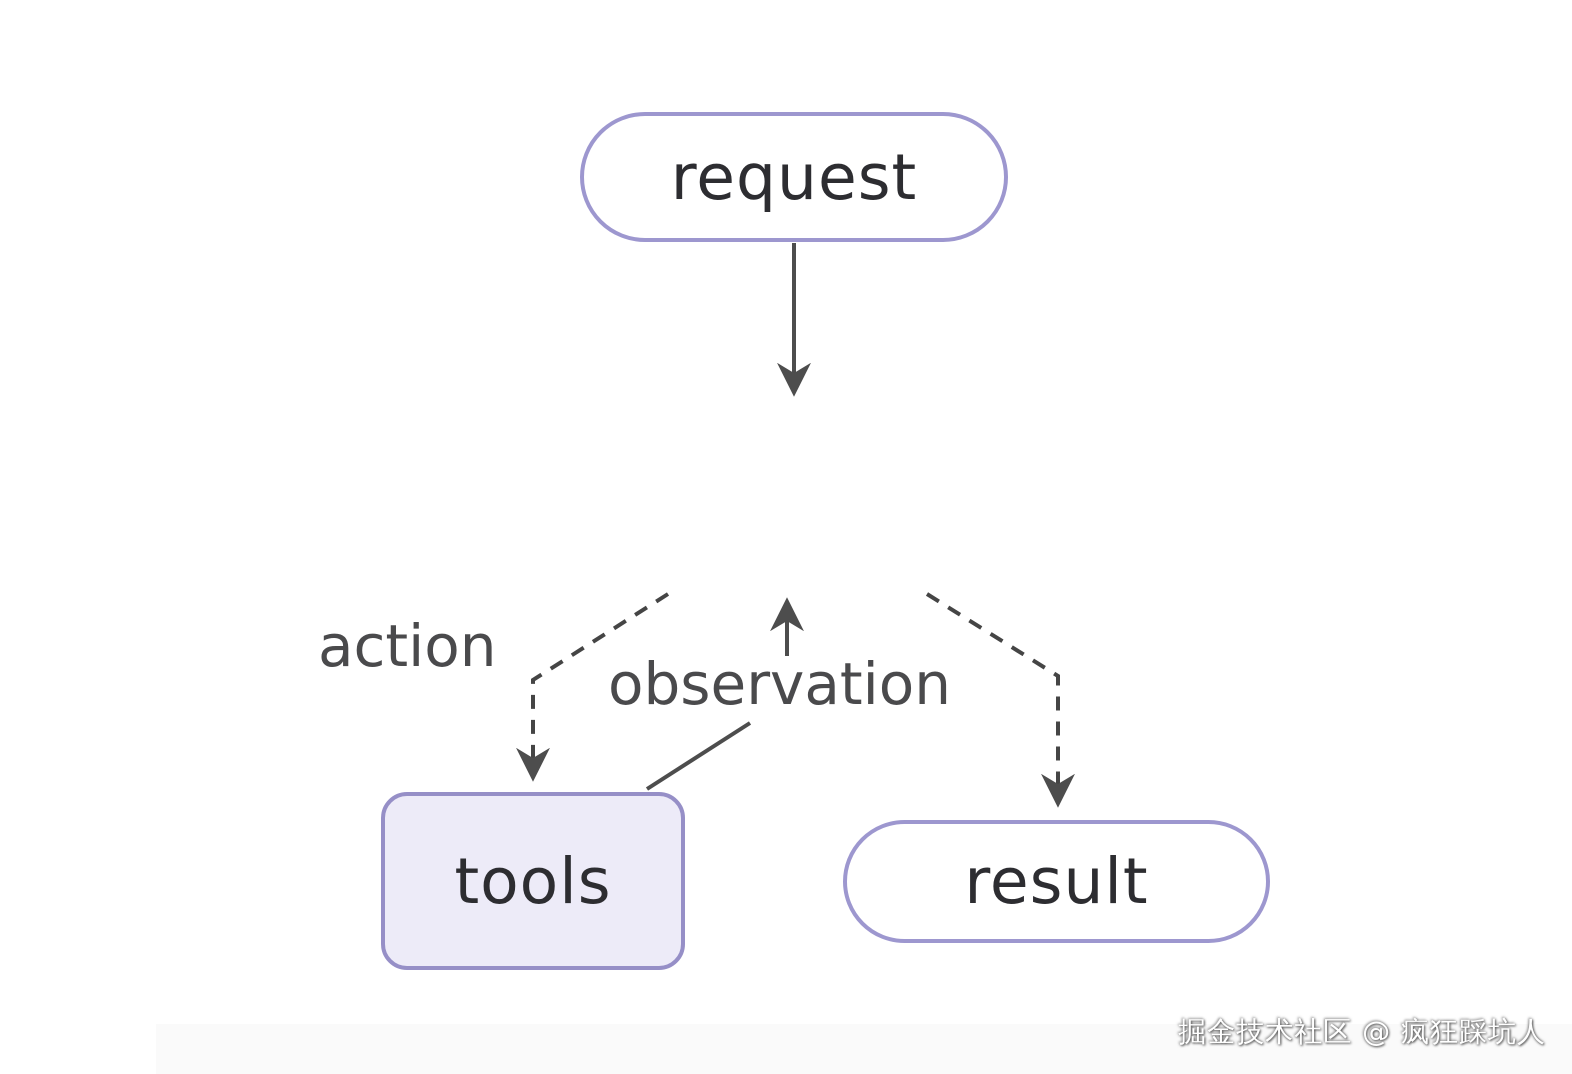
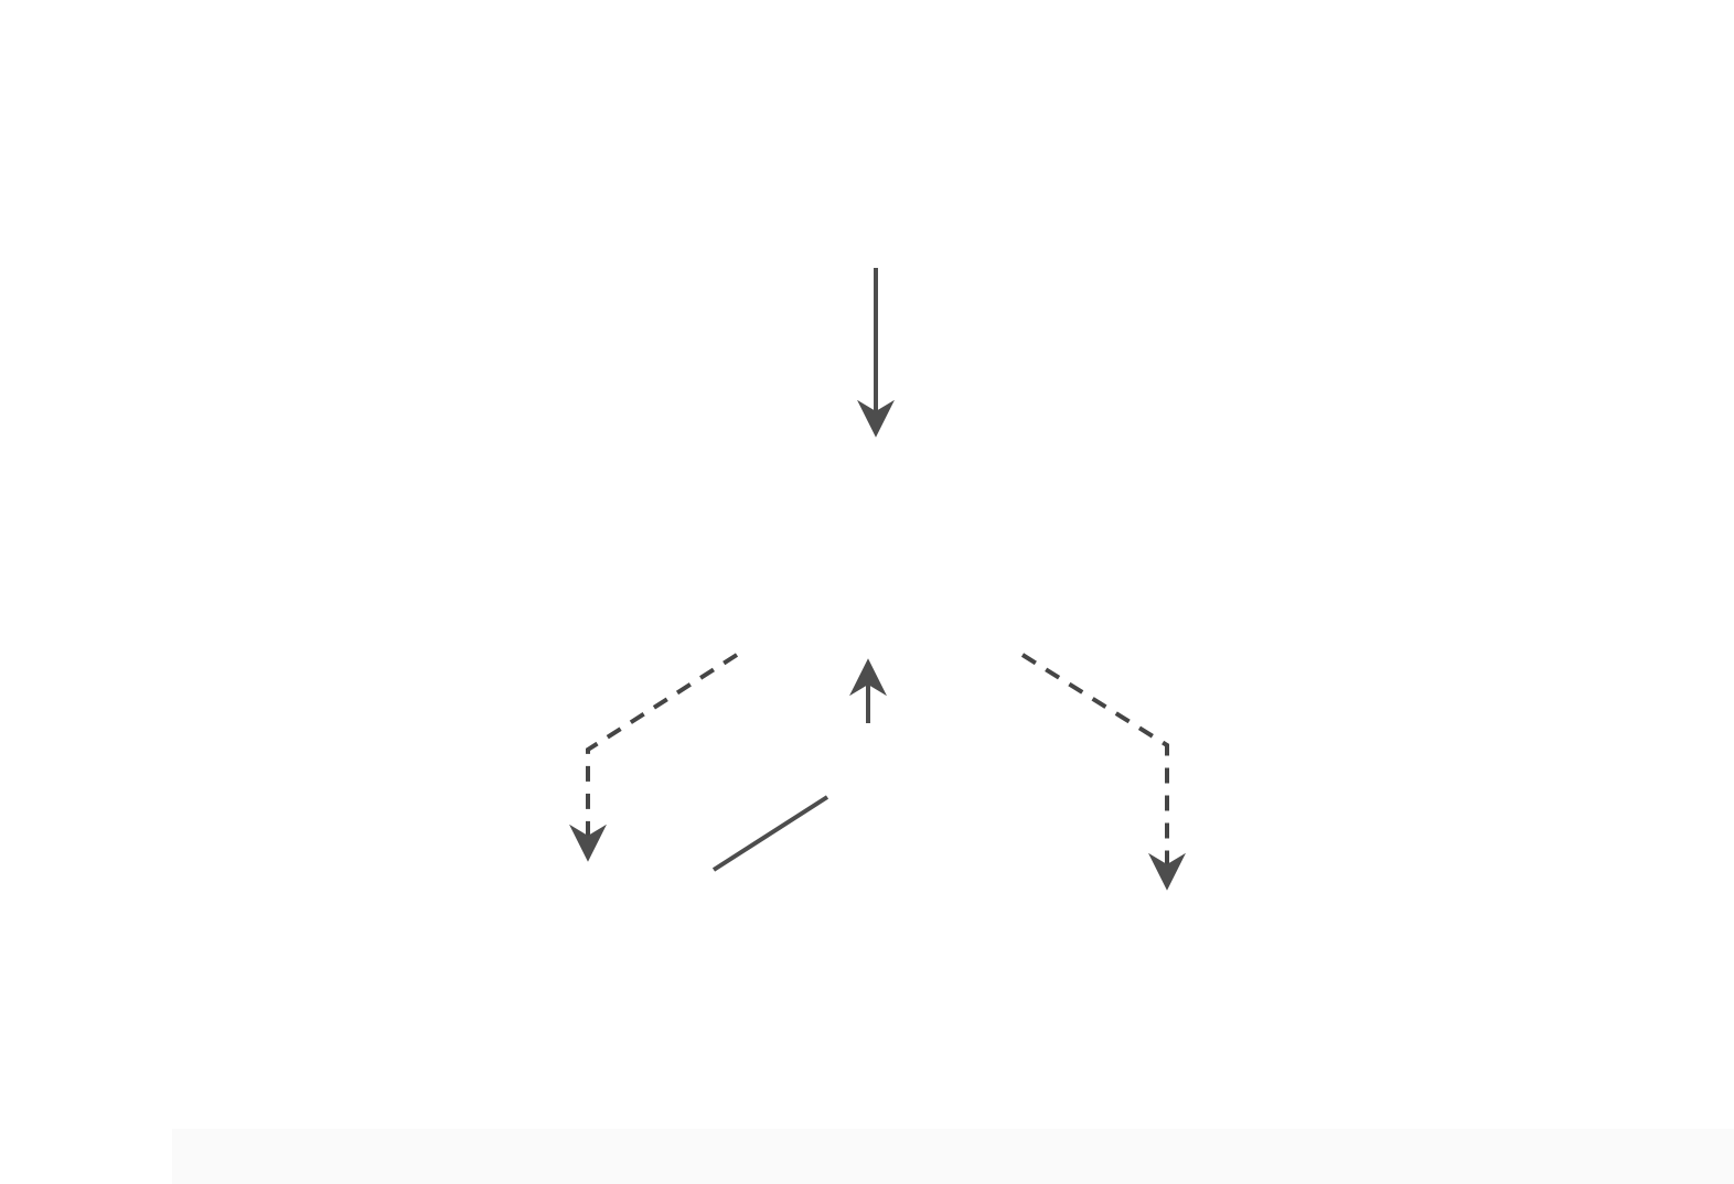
- request
- tools
- result
- action
- observation
- 掘金技术社区 @ 疯狂踩坑人
